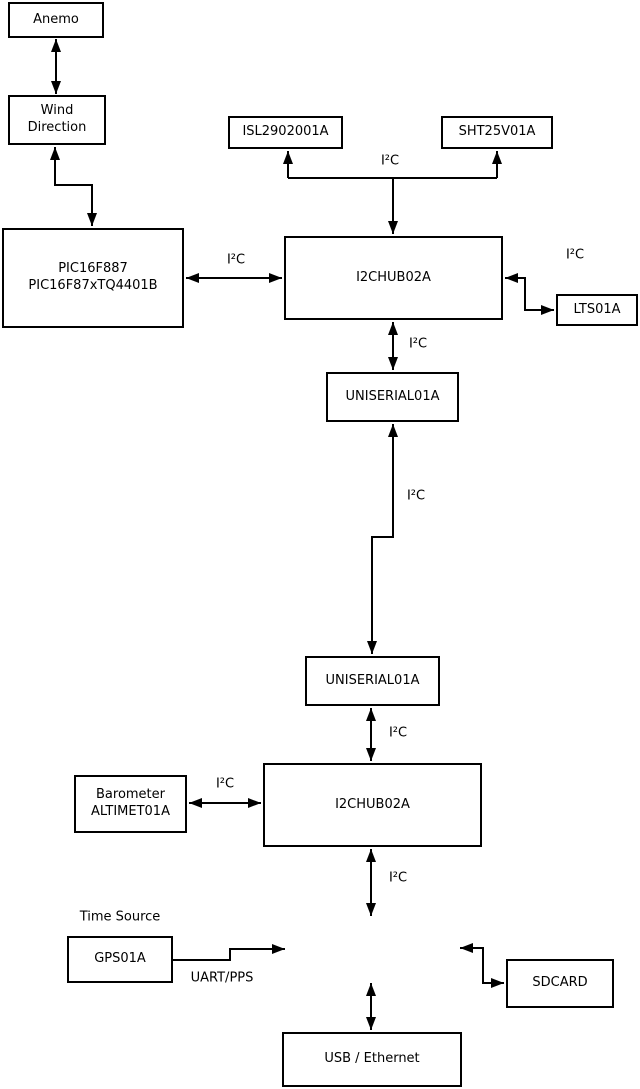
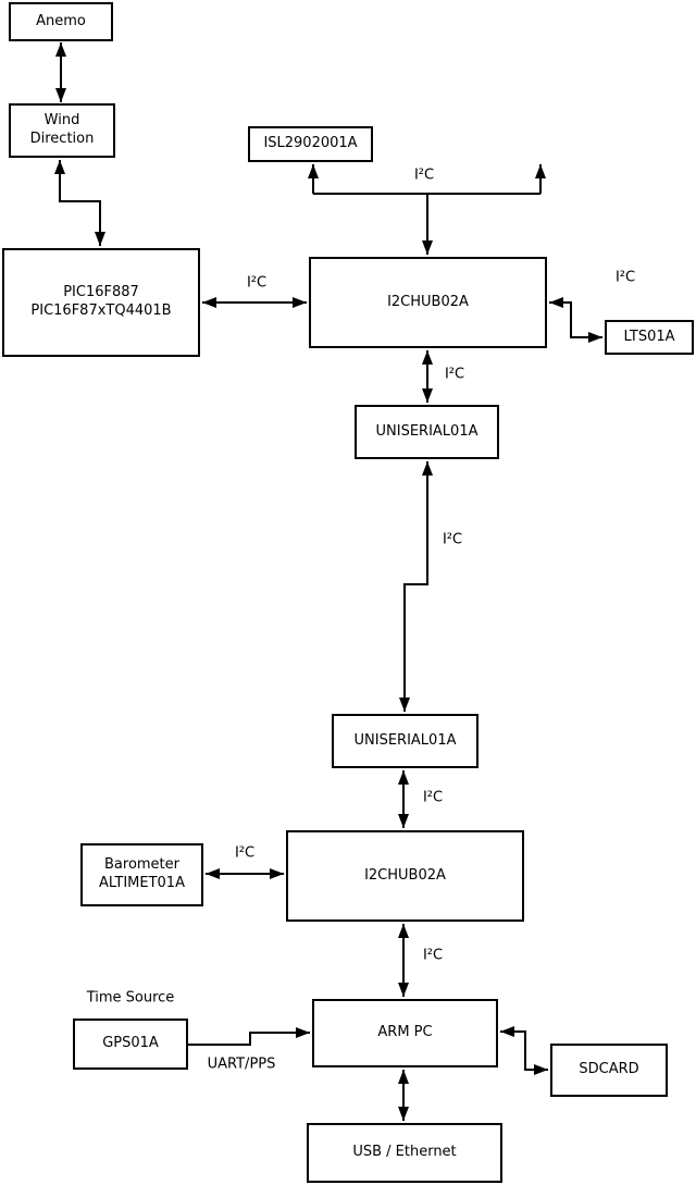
  Anemo
  Wind
  Direction
  PIC16F887
  PIC16F87xTQ4401B
  ISL2902001A
- SHT25V01A
  I2CHUB02A
  LTS01A
  UNISERIAL01A
  UNISERIAL01A
  I2CHUB02A
  Barometer
  ALTIMET01A
  GPS01A
+ ARM PC
  SDCARD
  USB / Ethernet
  I²C
  I²C
  I²C
  I²C
  I²C
  I²C
  I²C
  I²C
  Time Source
  UART/PPS
